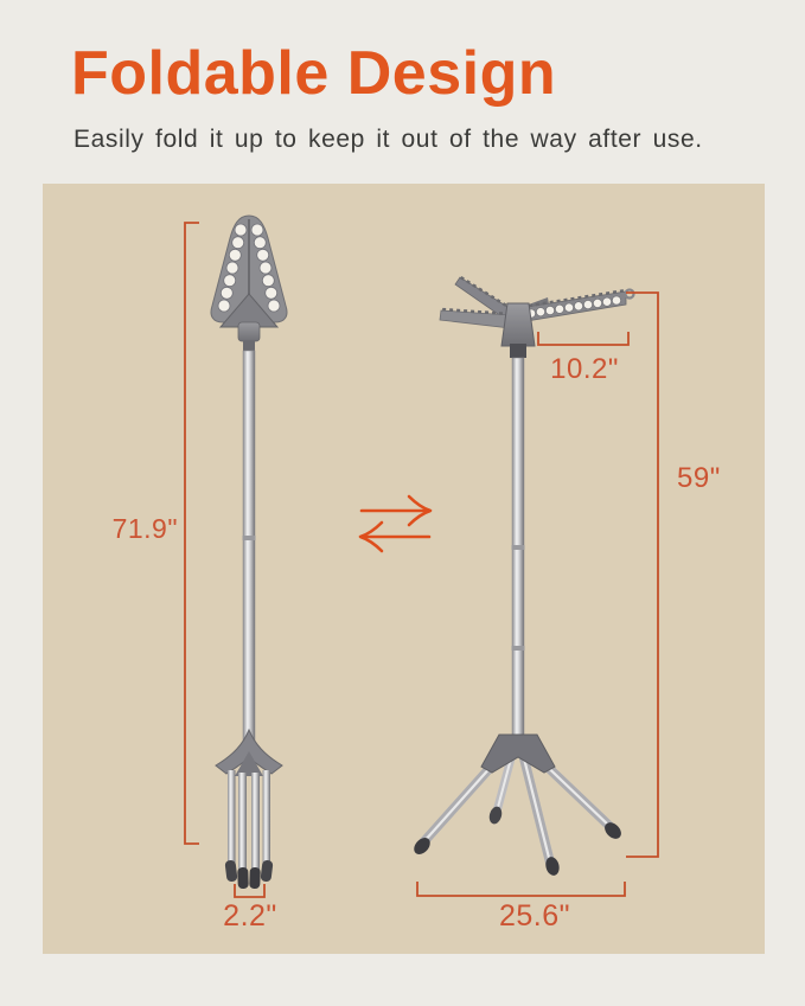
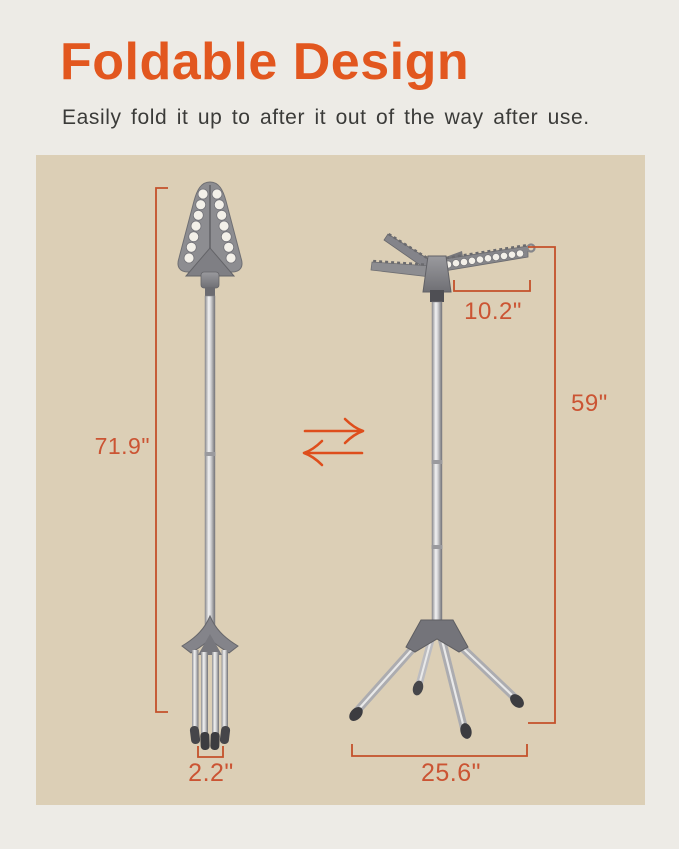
  Foldable Design
- Easily fold it up to keep it out of the way after use.
+ Easily fold it up to after it out of the way after use.
  71.9"
  2.2"
  10.2"
  59"
  25.6"
